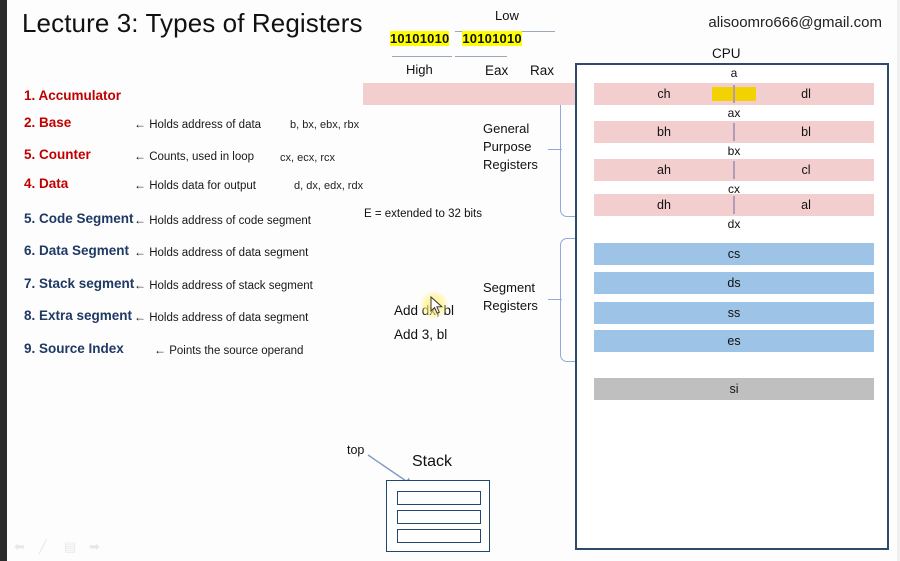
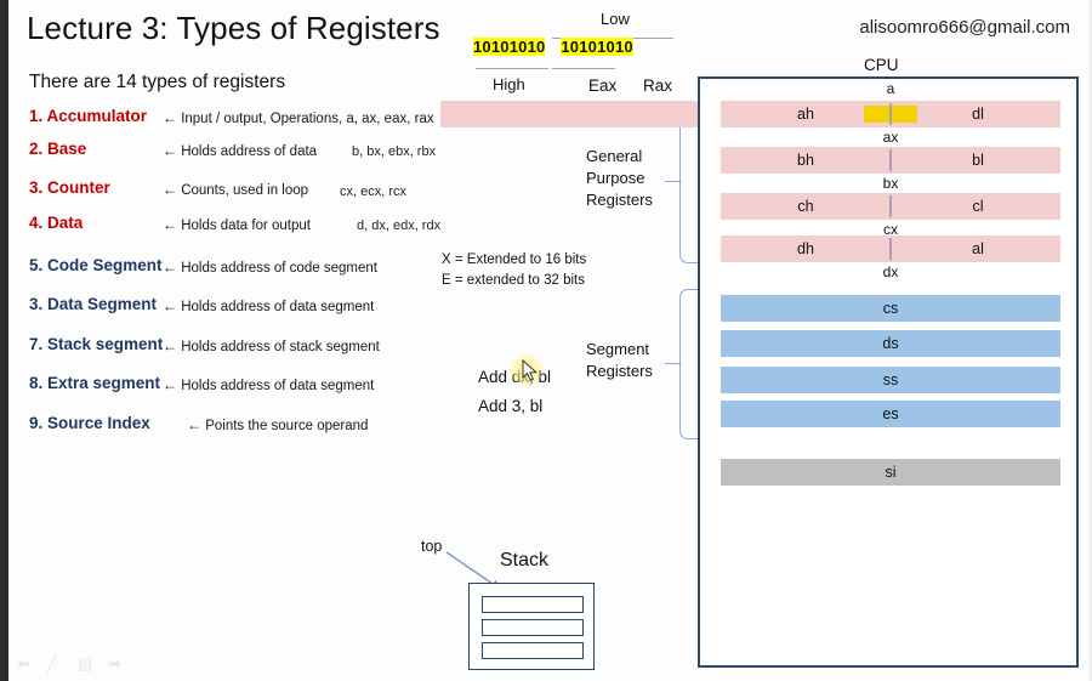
  Lecture 3: Types of Registers
+ There are 14 types of registers
  alisoomro666@gmail.com
  1. Accumulator
+ ← Input / output, Operations, a, ax, eax, rax
  2. Base
  ← Holds address of data
  b, bx, ebx, rbx
- 5. Counter
+ 3. Counter
  ← Counts, used in loop
  cx, ecx, rcx
  4. Data
  ← Holds data for output
  d, dx, edx, rdx
  5. Code Segment
  ← Holds address of code segment
- 6. Data Segment
+ 3. Data Segment
  ← Holds address of data segment
  7. Stack segment
  ← Holds address of stack segment
  8. Extra segment
  ← Holds address of data segment
  9. Source Index
  ← Points the source operand
  Low
  10101010 10101010
  High
  Eax
  Rax
+ X = Extended to 16 bits
  E = extended to 32 bits
  Add 3, bl
  General
  Purpose
  Registers
  Segment
  Registers
  CPU
  a
- ch
+ ah
  dl
  ax
  bh
  bl
  bx
- ah
+ ch
  cl
  cx
  dh
  al
  dx
  cs
  ds
  ss
  es
  si
  top
  Stack
